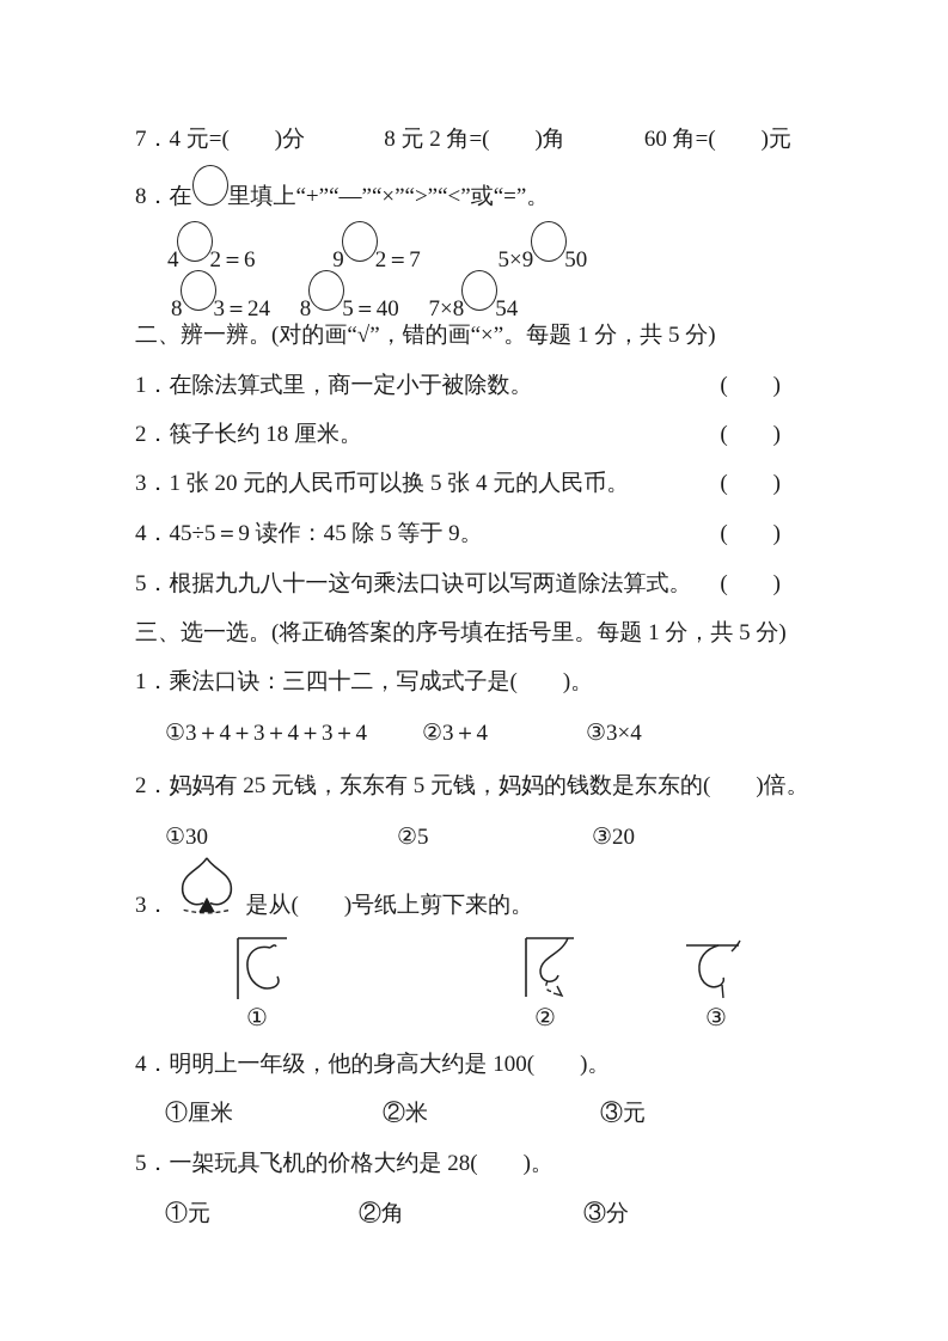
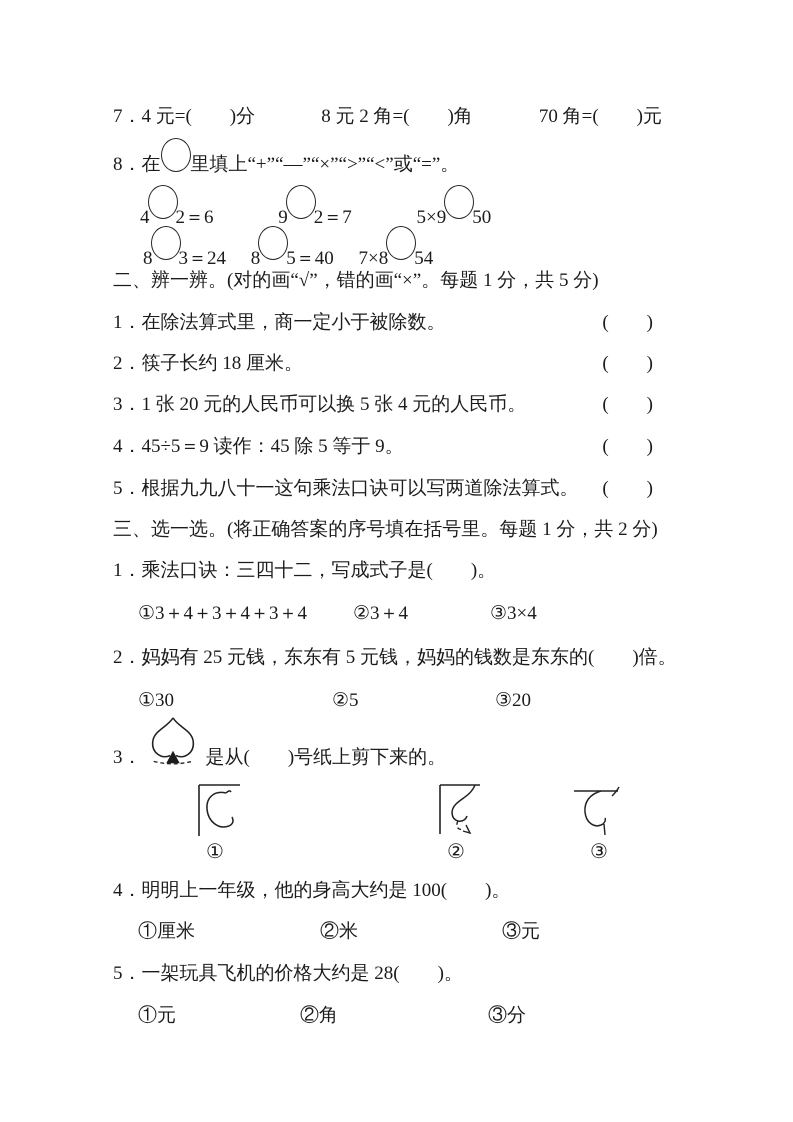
  7．4 元=( )分
  8 元 2 角=( )角
- 60 角=( )元
+ 70 角=( )元
  8．在 里填上“+”“—”“×”“>”“<”或“=”。
  4 2＝6 9 2＝7 5×9 50
  8 3＝24 8 5＝40 7×8 54
  二、辨一辨。(对的画“√”，错的画“×”。每题 1 分，共 5 分)
  1．在除法算式里，商一定小于被除数。
  ( )
  2．筷子长约 18 厘米。
  ( )
  3．1 张 20 元的人民币可以换 5 张 4 元的人民币。
  ( )
  4．45÷5＝9 读作：45 除 5 等于 9。
  ( )
  5．根据九九八十一这句乘法口诀可以写两道除法算式。
  ( )
- 三、选一选。(将正确答案的序号填在括号里。每题 1 分，共 5 分)
+ 三、选一选。(将正确答案的序号填在括号里。每题 1 分，共 2 分)
  1．乘法口诀：三四十二，写成式子是( )。
  ①3＋4＋3＋4＋3＋4
  ②3＋4
  ③3×4
  2．妈妈有 25 元钱，东东有 5 元钱，妈妈的钱数是东东的( )倍。
  ①30
  ②5
  ③20
  3．
  是从( )号纸上剪下来的。
  ①
  ②
  ③
  4．明明上一年级，他的身高大约是 100( )。
  ①厘米
  ②米
  ③元
  5．一架玩具飞机的价格大约是 28( )。
  ①元
  ②角
  ③分
